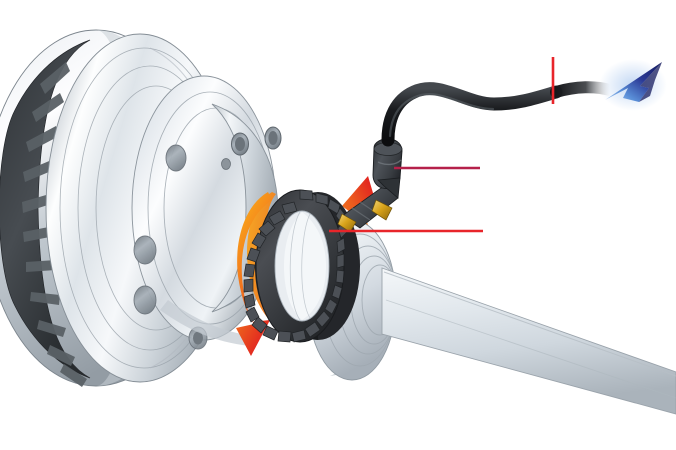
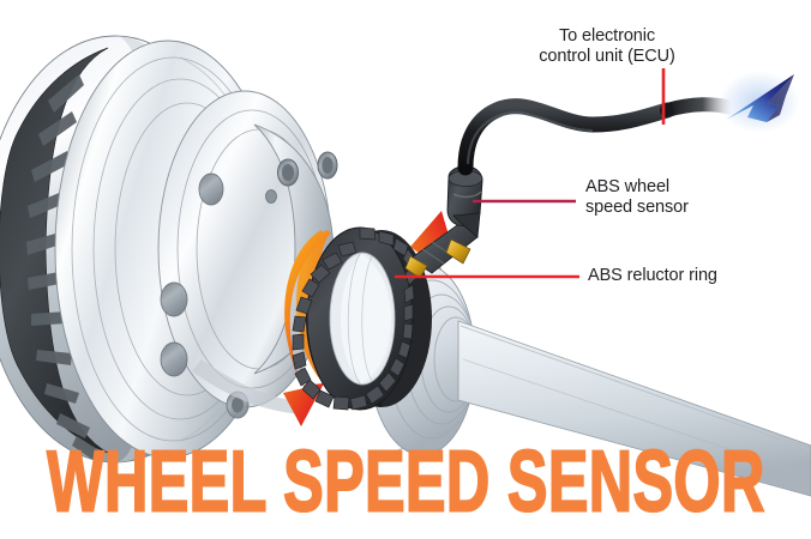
+ To electronic
+ control unit (ECU)
+ ABS wheel
+ speed sensor
+ ABS reluctor ring
+ WHEEL SPEED SENSOR
